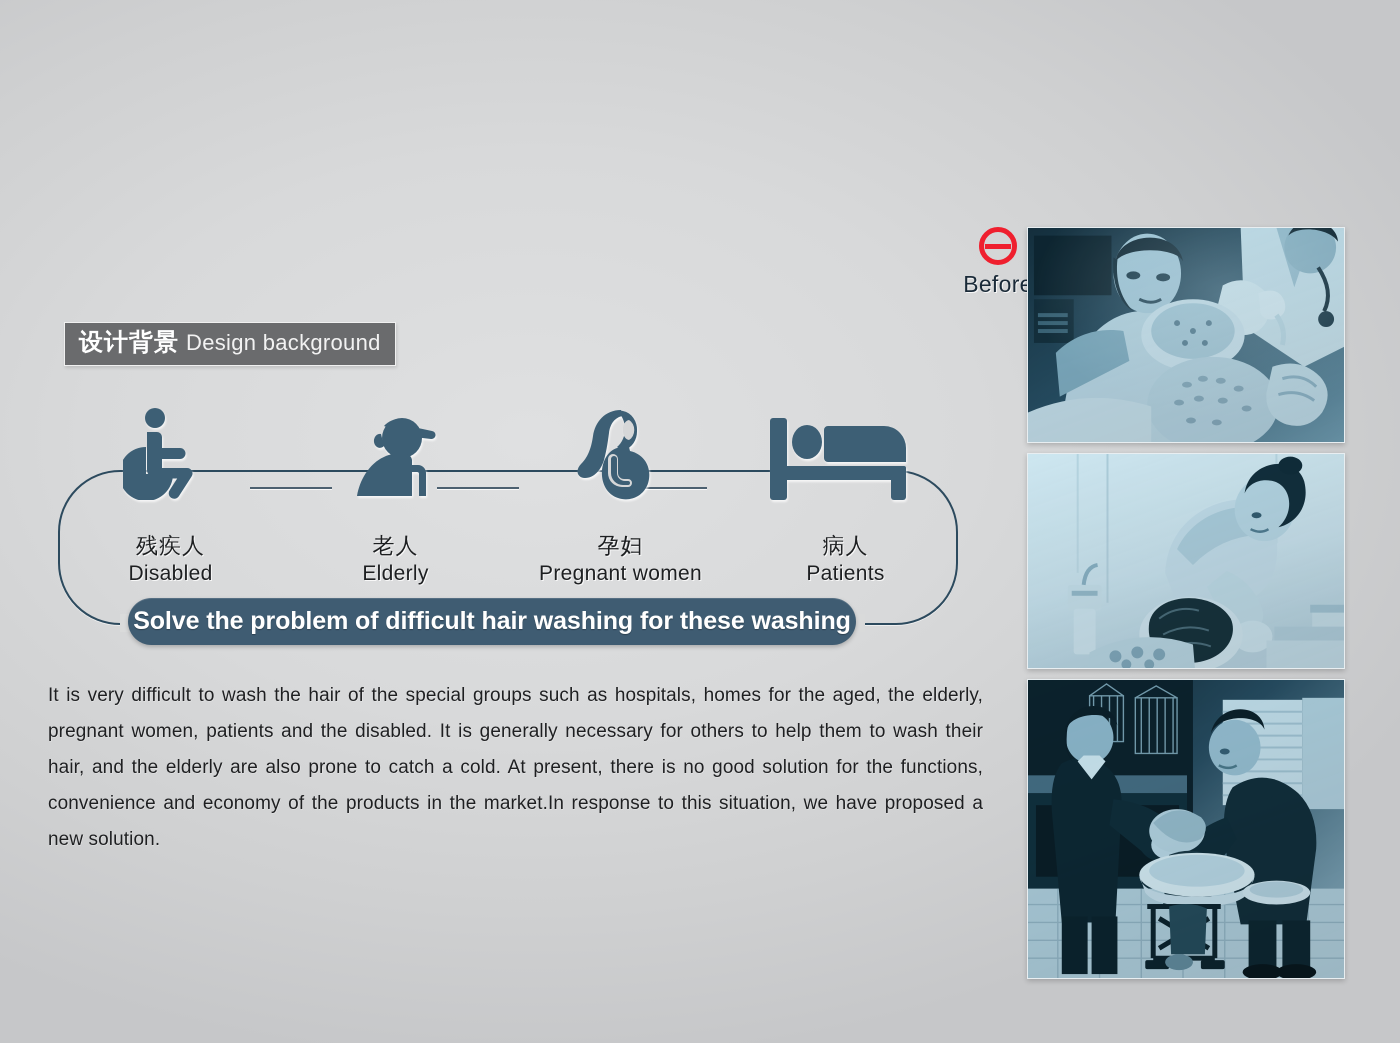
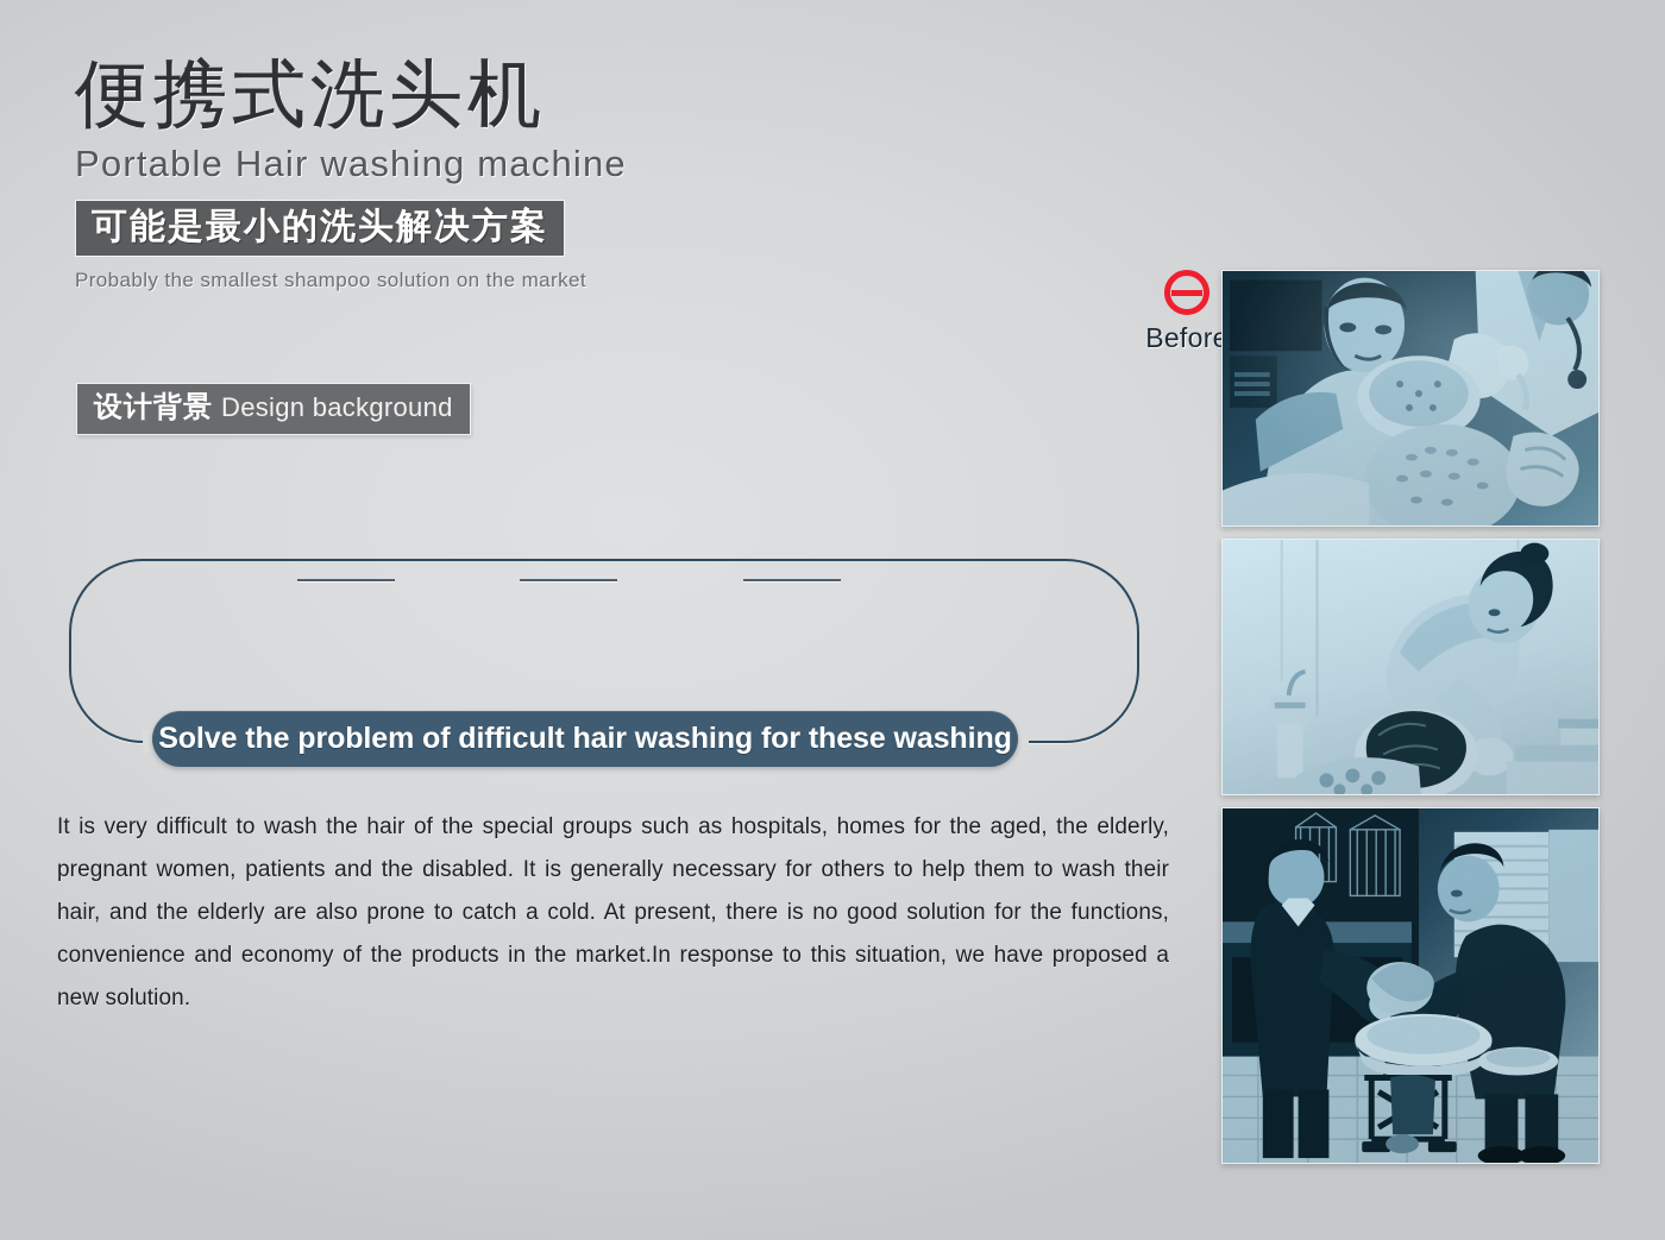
+ 便携式洗头机
+ Portable Hair washing machine
+ 可能是最小的洗头解决方案
+ Probably the smallest shampoo solution on the market
  设计背景
  Design background
- 残疾人
- Disabled
- 老人
- Elderly
- 孕妇
- Pregnant women
- 病人
- Patients
  Solve the problem of difficult hair washing for these washing
  It is very difficult to wash the hair of the special groups such as hospitals, homes for the aged, the elderly, pregnant women, patients and the disabled. It is generally necessary for others to help them to wash their hair, and the elderly are also prone to catch a cold. At present, there is no good solution for the functions, convenience and economy of the products in the market.In response to this situation, we have proposed a new solution.
  Befor
